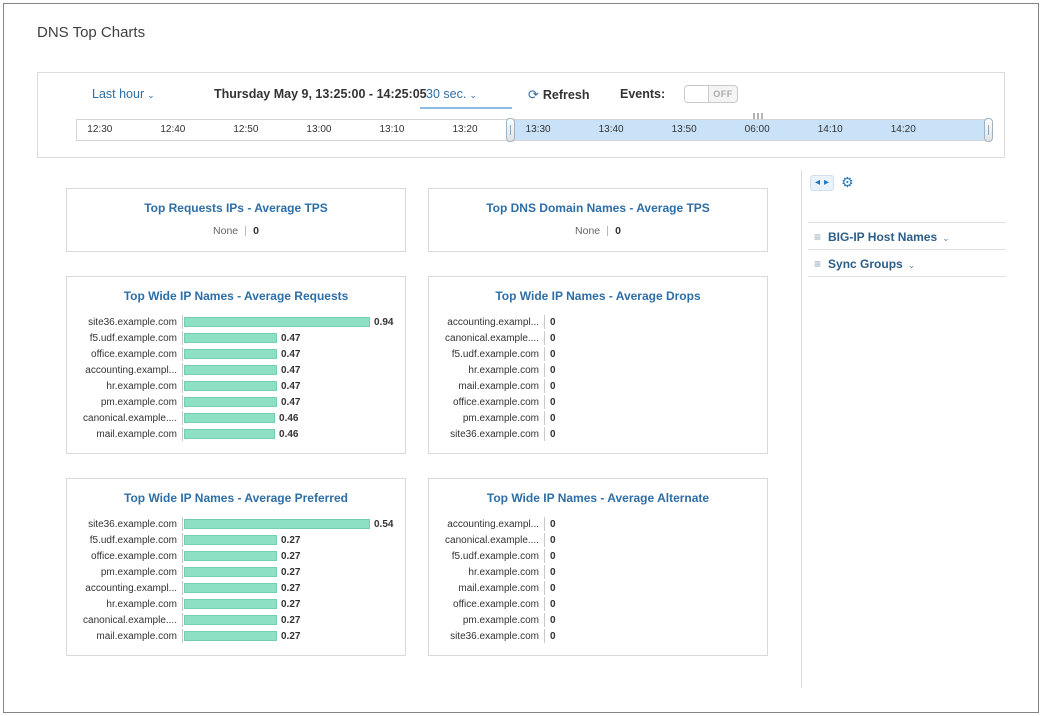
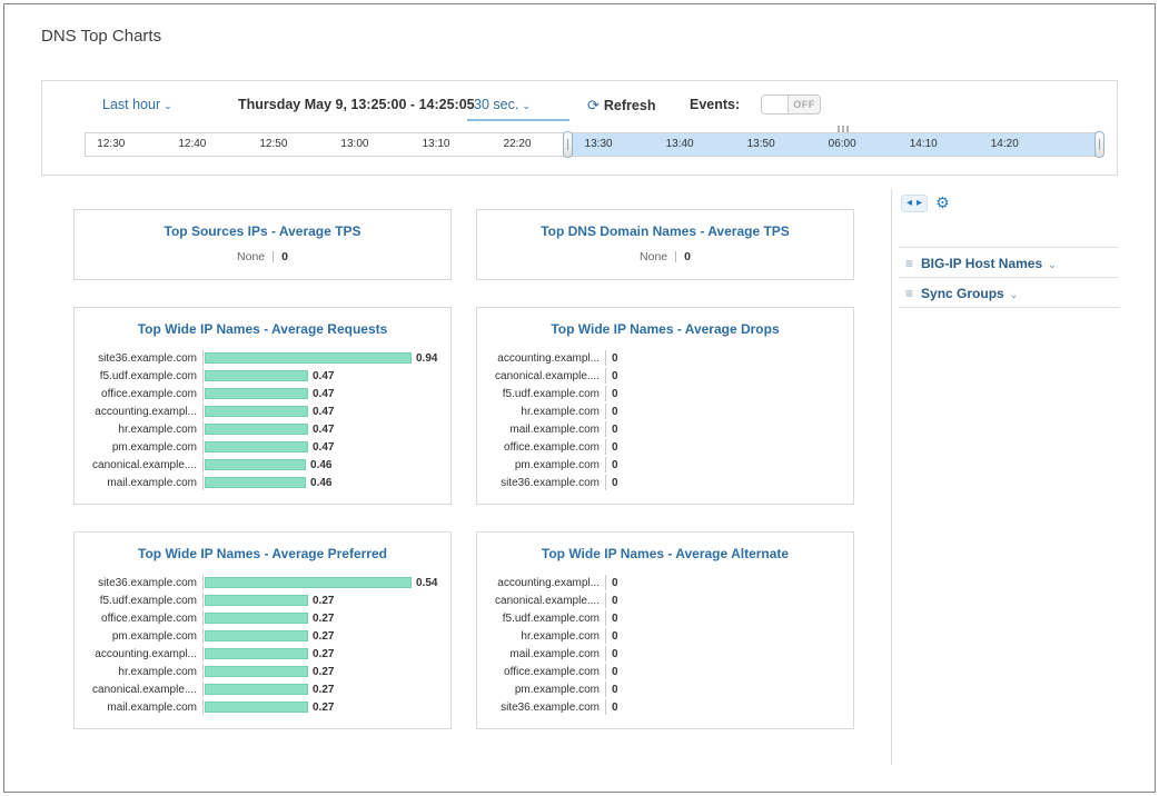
  DNS Top Charts
  Last hour ⌄
  Thursday May 9, 13:25:00 - 14:25:05
  30 sec. ⌄
  ⟳ Refresh
  Events:
  OFF
  12:30
  12:40
  12:50
  13:00
  13:10
- 13:20
+ 22:20
  13:30
  13:40
  13:50
  06:00
  14:10
  14:20
- Top Requests IPs - Average TPS
+ Top Sources IPs - Average TPS
  None 0
  Top DNS Domain Names - Average TPS
  None 0
  Top Wide IP Names - Average Requests
  site36.example.com
  0.94
  f5.udf.example.com
  0.47
  office.example.com
  0.47
  accounting.exampl...
  0.47
  hr.example.com
  0.47
  pm.example.com
  0.47
  canonical.example....
  0.46
  mail.example.com
  0.46
  Top Wide IP Names - Average Drops
  accounting.exampl...
  0
  canonical.example....
  0
  f5.udf.example.com
  0
  hr.example.com
  0
  mail.example.com
  0
  office.example.com
  0
  pm.example.com
  0
  site36.example.com
  0
  Top Wide IP Names - Average Preferred
  site36.example.com
  0.54
  f5.udf.example.com
  0.27
  office.example.com
  0.27
  pm.example.com
  0.27
  accounting.exampl...
  0.27
  hr.example.com
  0.27
  canonical.example....
  0.27
  mail.example.com
  0.27
  Top Wide IP Names - Average Alternate
  accounting.exampl...
  0
  canonical.example....
  0
  f5.udf.example.com
  0
  hr.example.com
  0
  mail.example.com
  0
  office.example.com
  0
  pm.example.com
  0
  site36.example.com
  0
  ◂
  ▸
  ⚙
  ≡ BIG-IP Host Names ⌄
  ≡ Sync Groups ⌄
